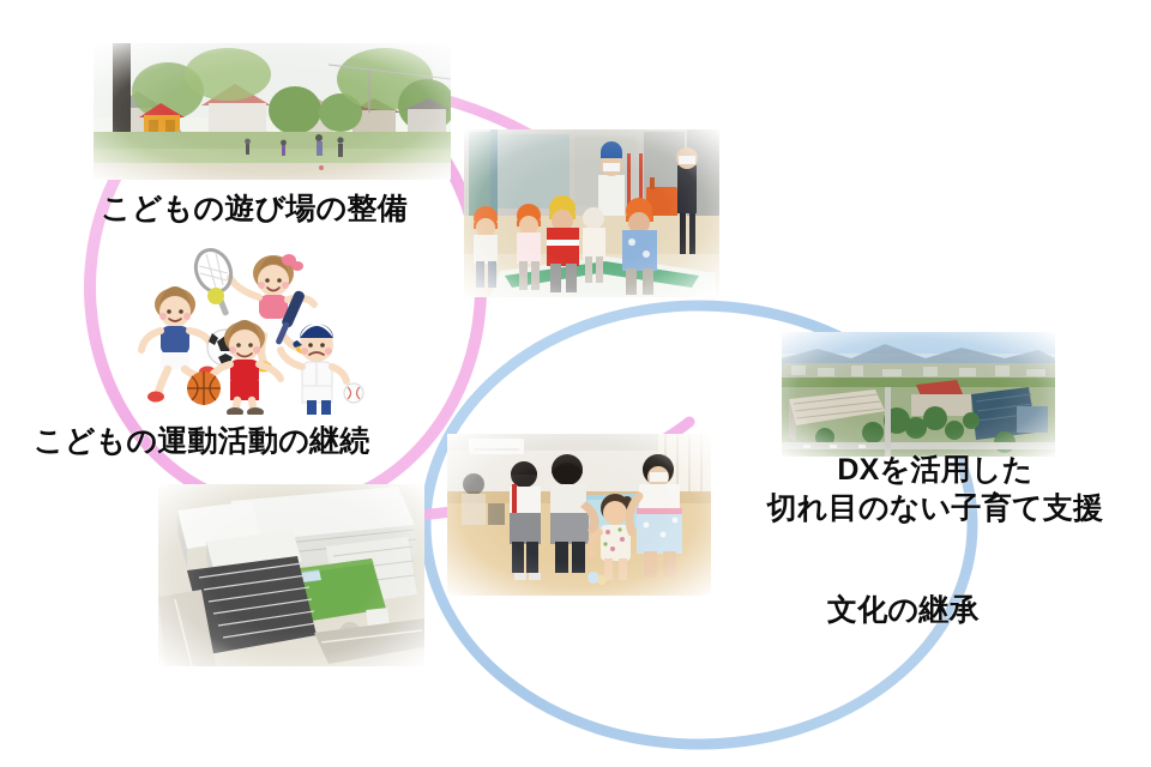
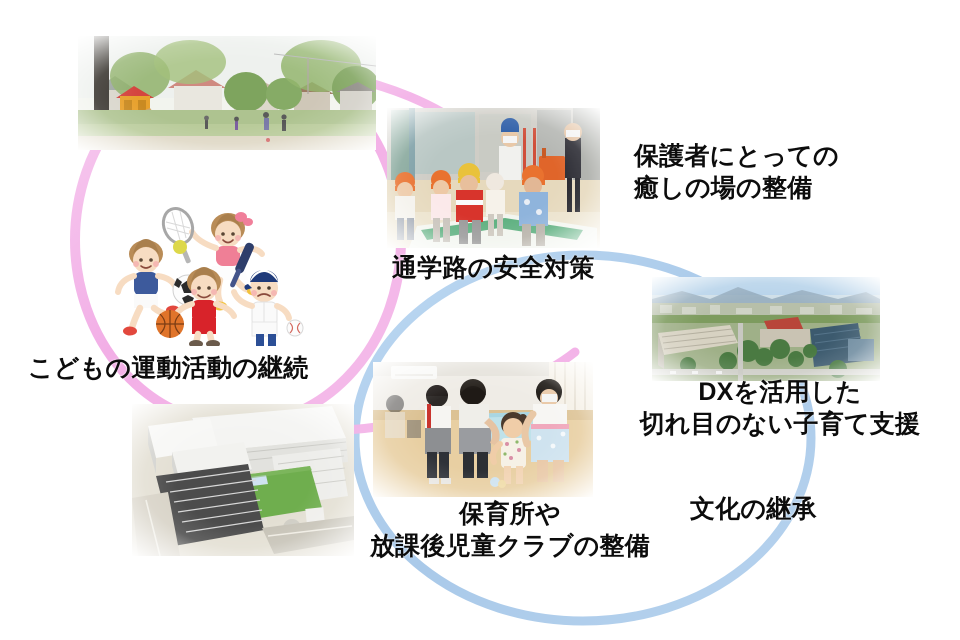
- こどもの遊び場の整備
  こどもの運動活動の継続
+ 通学路の安全対策
+ 保育所や
+ 放課後児童クラブの整備
+ 保護者にとっての
+ 癒しの場の整備
  DXを活用した
  切れ目のない子育て支援
  文化の継承
